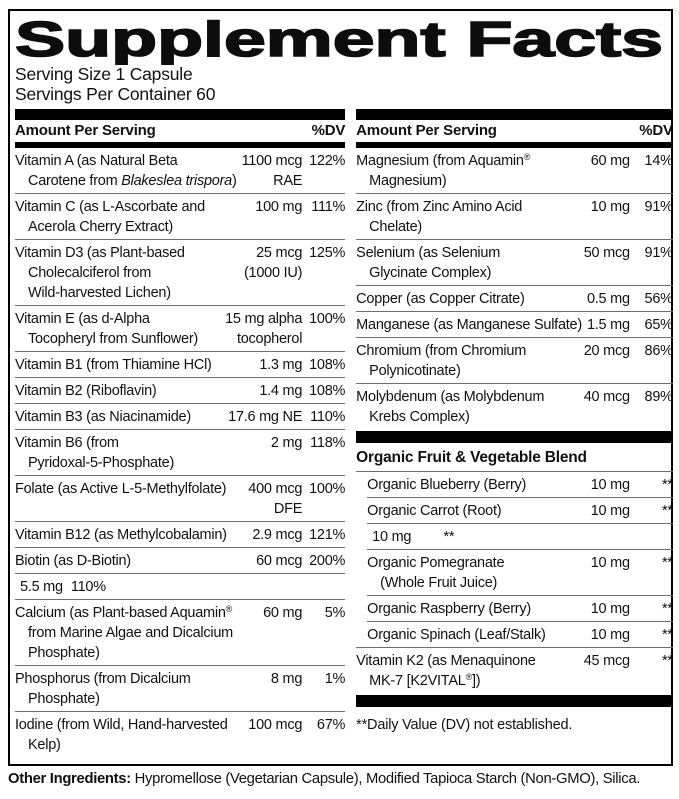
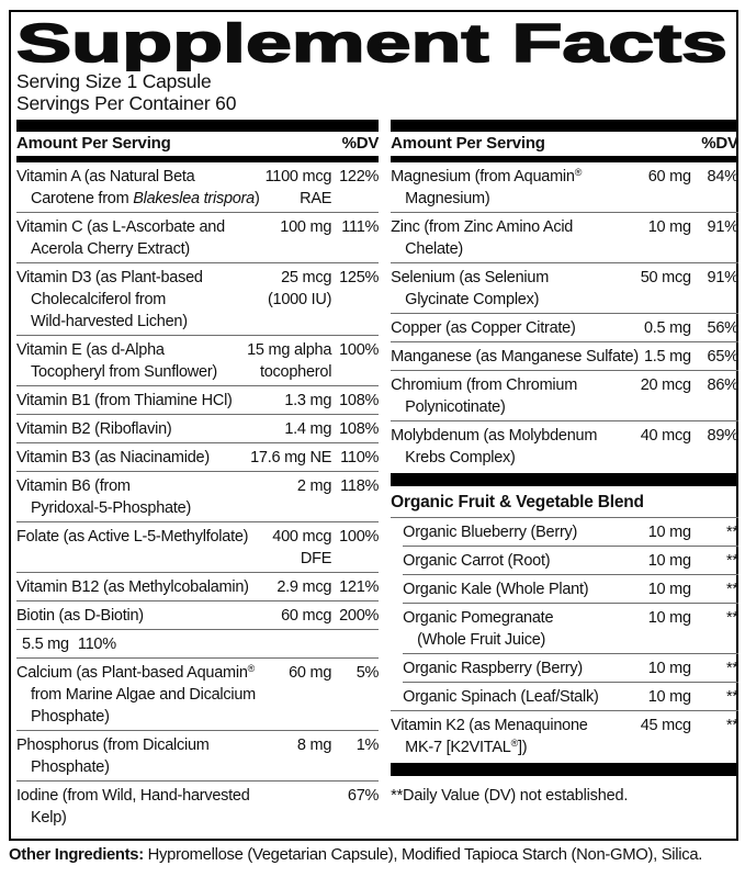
  Supplement Facts
  Serving Size 1 Capsule
  Servings Per Container 60
  Amount Per Serving
  %DV
  Vitamin A (as Natural Beta
  Carotene from Blakeslea trispora)
  1100 mcg
  RAE
  122%
  Vitamin C (as L-Ascorbate and
  Acerola Cherry Extract)
  100 mg
  111%
  Vitamin D3 (as Plant-based
  Cholecalciferol from
  Wild-harvested Lichen)
  25 mcg
  (1000 IU)
  125%
  Vitamin E (as d-Alpha
  Tocopheryl from Sunflower)
  15 mg alpha
  tocopherol
  100%
  Vitamin B1 (from Thiamine HCl)
  1.3 mg
  108%
  Vitamin B2 (Riboflavin)
  1.4 mg
  108%
  Vitamin B3 (as Niacinamide)
  17.6 mg NE
  110%
  Vitamin B6 (from
  Pyridoxal-5-Phosphate)
  2 mg
  118%
  Folate (as Active L-5-Methylfolate)
  400 mcg
  DFE
  100%
  Vitamin B12 (as Methylcobalamin)
  2.9 mcg
  121%
  Biotin (as D-Biotin)
  60 mcg
  200%
  5.5 mg
  110%
  Calcium (as Plant-based Aquamin®
  from Marine Algae and Dicalcium
  Phosphate)
  60 mg
  5%
  Phosphorus (from Dicalcium
  Phosphate)
  8 mg
  1%
  Iodine (from Wild, Hand-harvested
  Kelp)
- 100 mcg
  67%
  Amount Per Serving
  %DV
  Magnesium (from Aquamin®
  Magnesium)
  60 mg
- 14%
+ 84%
  Zinc (from Zinc Amino Acid
  Chelate)
  10 mg
  91%
  Selenium (as Selenium
  Glycinate Complex)
  50 mcg
  91%
  Copper (as Copper Citrate)
  0.5 mg
  56%
  Manganese (as Manganese Sulfate)
  1.5 mg
  65%
  Chromium (from Chromium
  Polynicotinate)
  20 mcg
  86%
  Molybdenum (as Molybdenum
  Krebs Complex)
  40 mcg
  89%
  Organic Fruit & Vegetable Blend
  Organic Blueberry (Berry)
  10 mg
  **
  Organic Carrot (Root)
  10 mg
  **
+ Organic Kale (Whole Plant)
  10 mg
  **
  Organic Pomegranate
  (Whole Fruit Juice)
  10 mg
  **
  Organic Raspberry (Berry)
  10 mg
  **
  Organic Spinach (Leaf/Stalk)
  10 mg
  **
  Vitamin K2 (as Menaquinone
  MK-7 [K2VITAL®])
  45 mcg
  **
  **Daily Value (DV) not established.
  Other Ingredients: Hypromellose (Vegetarian Capsule), Modified Tapioca Starch (Non-GMO), Silica.
